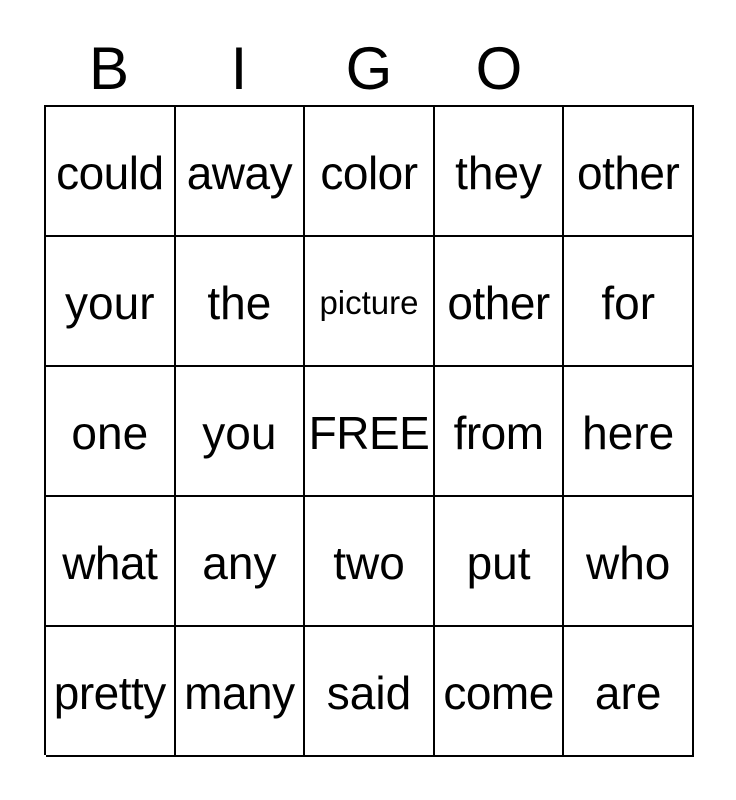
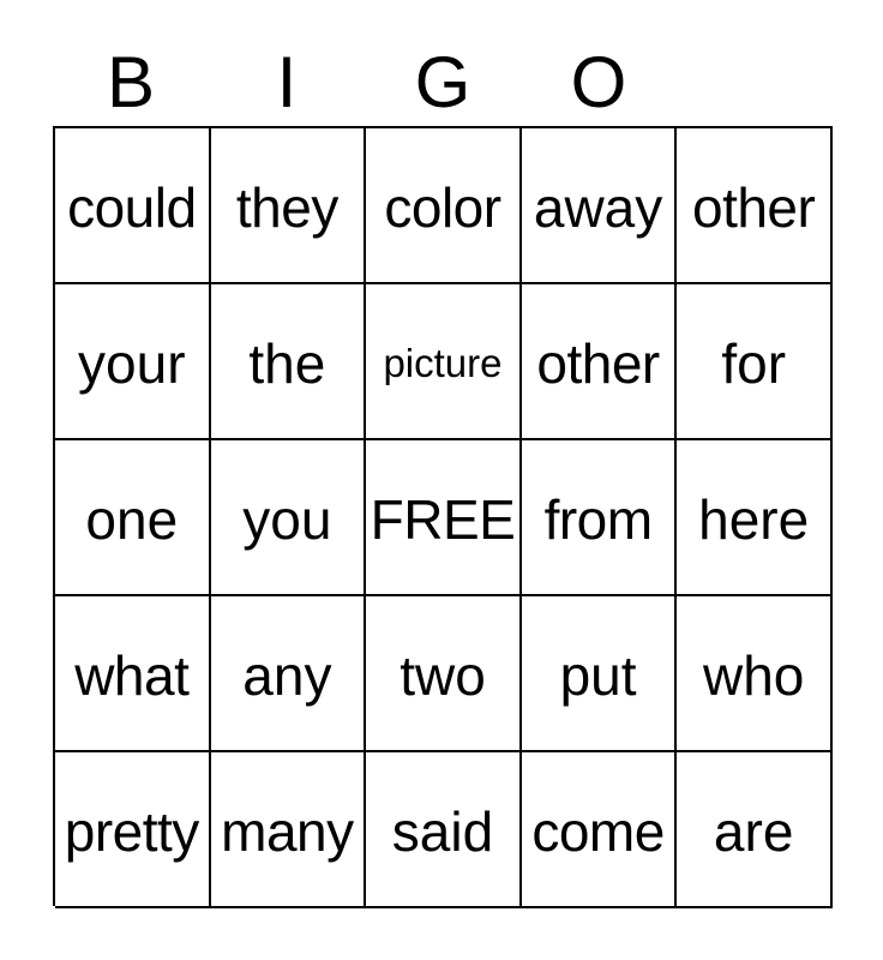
  B
  I
  G
  O
  could
- away
+ they
  color
- they
+ away
  other
  your
  the
  picture
  other
  for
  one
  you
  FREE
  from
  here
  what
  any
  two
  put
  who
  pretty
  many
  said
  come
  are
